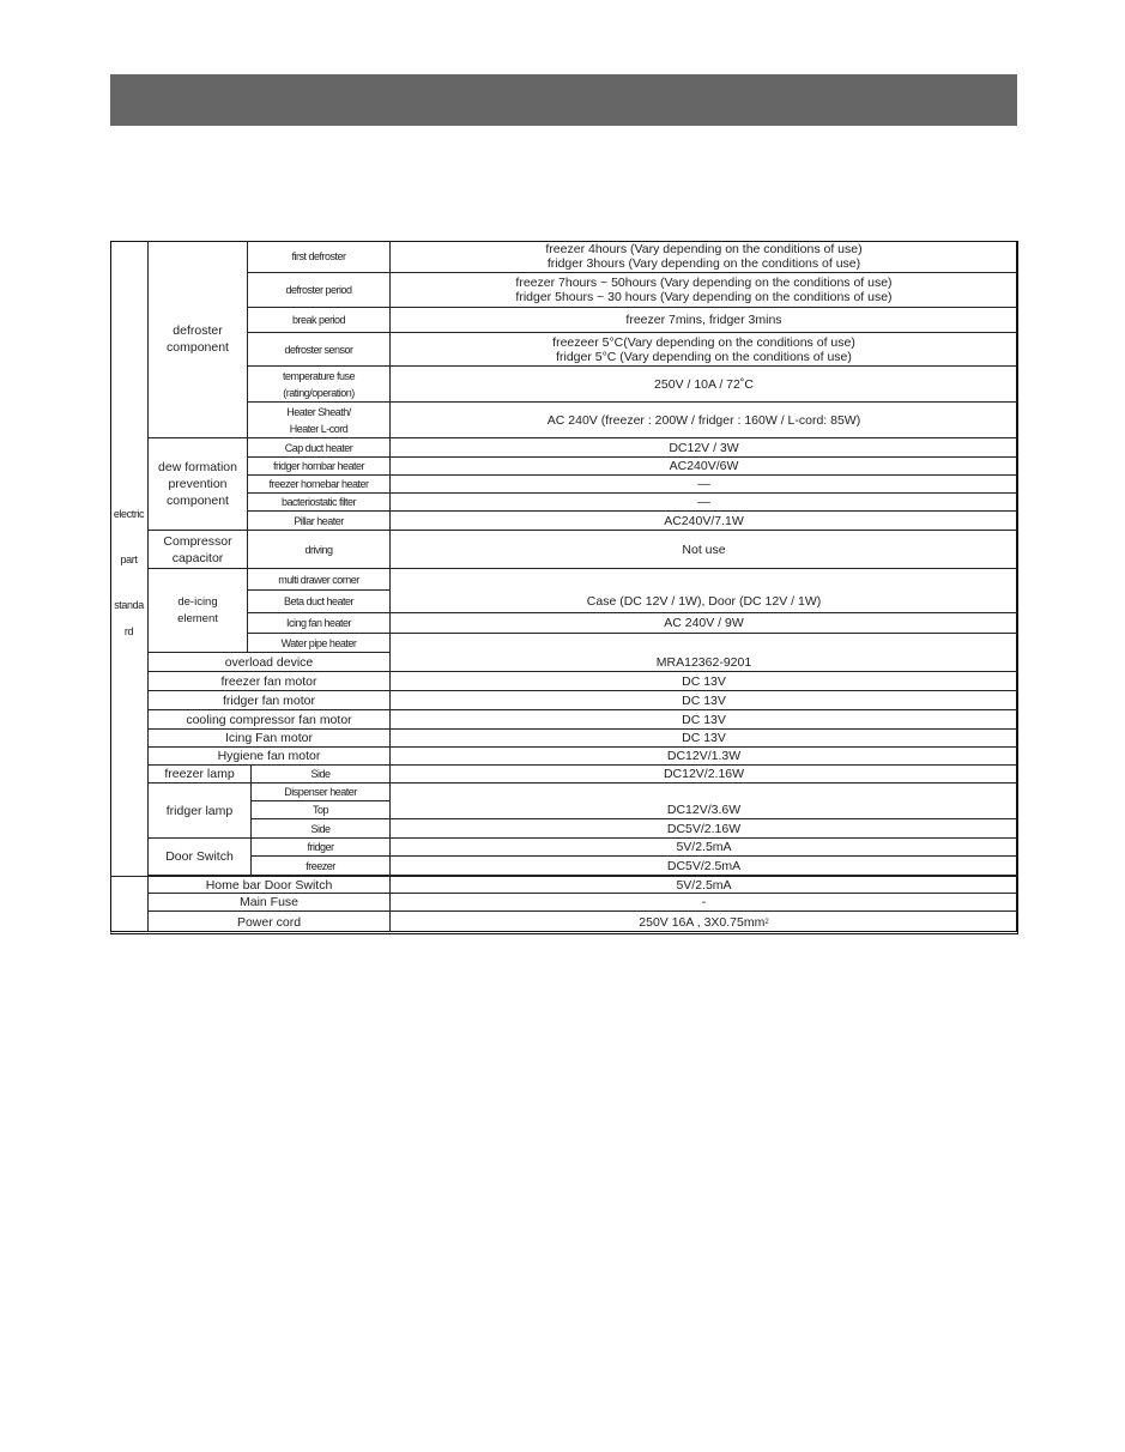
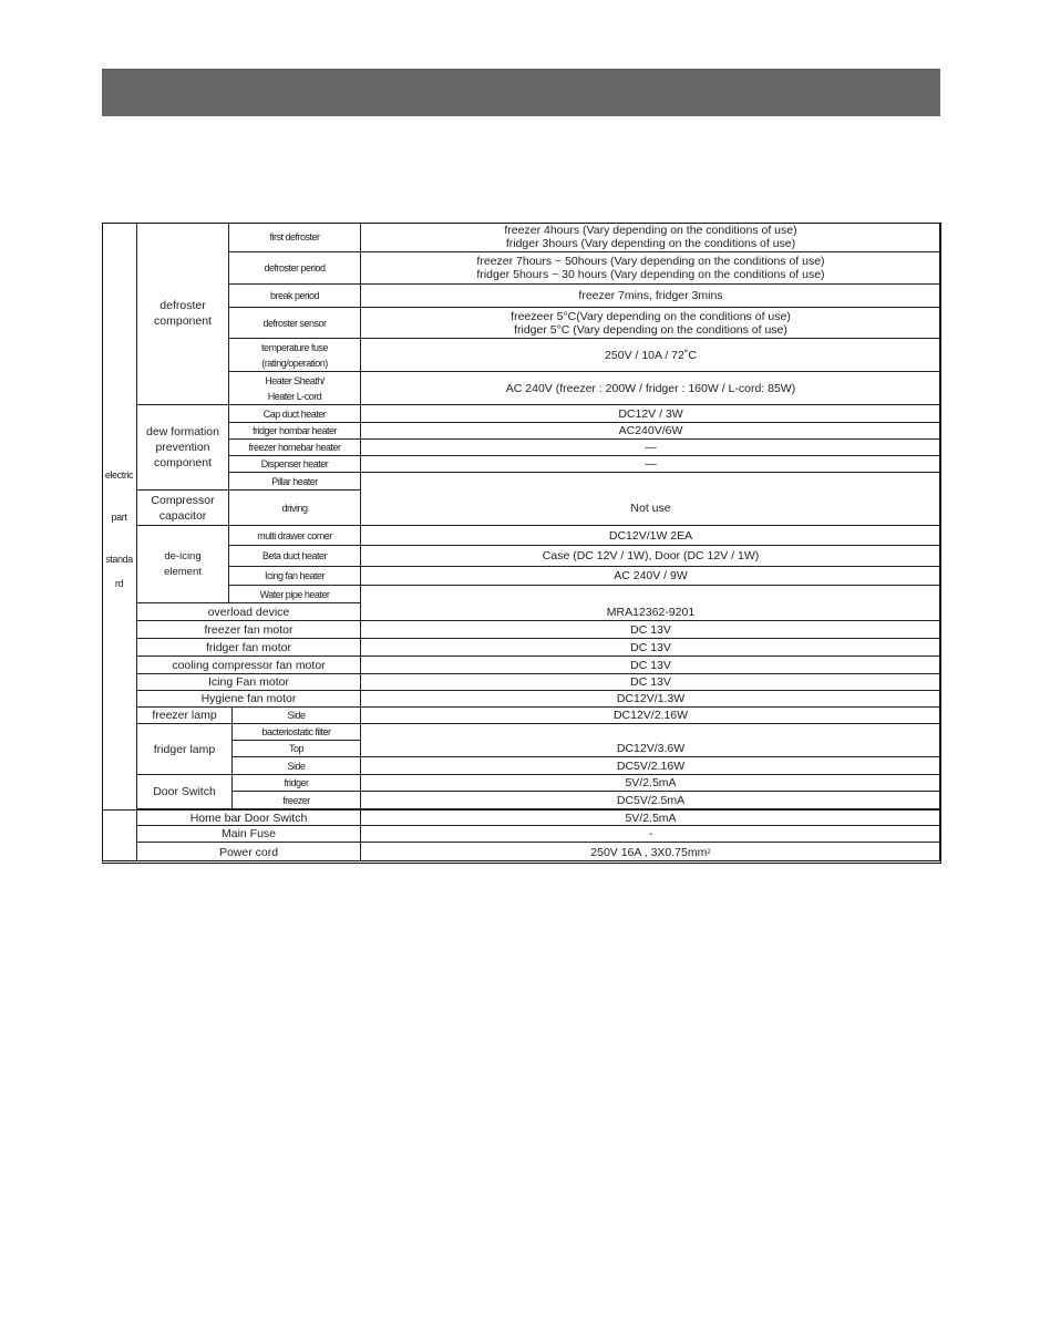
  electric
  part
  standa
  rd
  defroster
  component
  dew formation
  prevention
  component
  Compressor
  capacitor
  de-icing
  element
  first defroster
  freezer 4hours (Vary depending on the conditions of use)
  fridger 3hours (Vary depending on the conditions of use)
  defroster period
  freezer 7hours ~ 50hours (Vary depending on the conditions of use)
  fridger 5hours ~ 30 hours (Vary depending on the conditions of use)
  break period
  freezer 7mins, fridger 3mins
  defroster sensor
  freezeer 5°C(Vary depending on the conditions of use)
  fridger 5°C (Vary depending on the conditions of use)
  temperature fuse
  (rating/operation)
  250V / 10A / 72˚C
  Heater Sheath/
  Heater L-cord
  AC 240V (freezer : 200W / fridger : 160W / L-cord: 85W)
  Cap duct heater
  DC12V / 3W
  fridger hombar heater
  AC240V/6W
  freezer homebar heater
  —
- bacteriostatic filter
+ Dispenser heater
  —
  Pillar heater
- AC240V/7.1W
  driving
  Not use
  multi drawer corner
+ DC12V/1W 2EA
  Beta duct heater
  Case (DC 12V / 1W), Door (DC 12V / 1W)
  Icing fan heater
  AC 240V / 9W
  Water pipe heater
  overload device
  MRA12362-9201
  freezer fan motor
  DC 13V
  fridger fan motor
  DC 13V
  cooling compressor fan motor
  DC 13V
  Icing Fan motor
  DC 13V
  Hygiene fan motor
  DC12V/1.3W
  freezer lamp
  Side
  DC12V/2.16W
  fridger lamp
- Dispenser heater
+ bacteriostatic filter
  Top
  DC12V/3.6W
  Side
  DC5V/2.16W
  Door Switch
  fridger
  5V/2.5mA
  freezer
  DC5V/2.5mA
  Home bar Door Switch
  5V/2.5mA
  Main Fuse
  -
  Power cord
  250V 16A , 3X0.75mm
